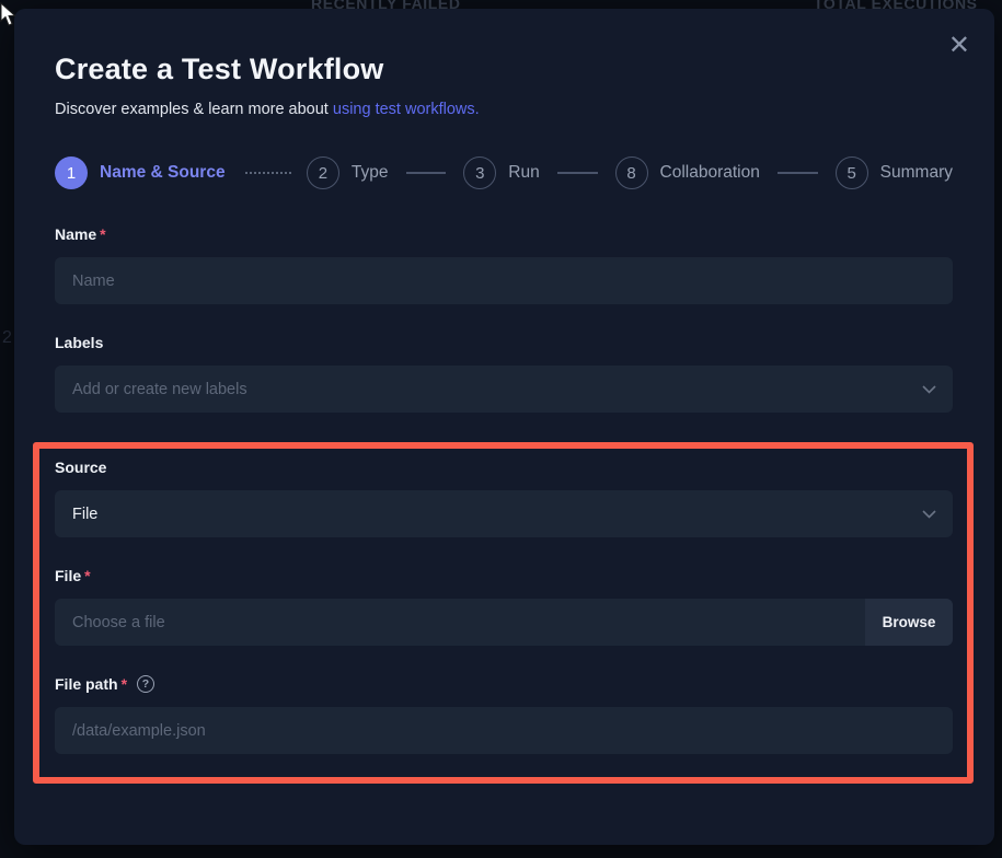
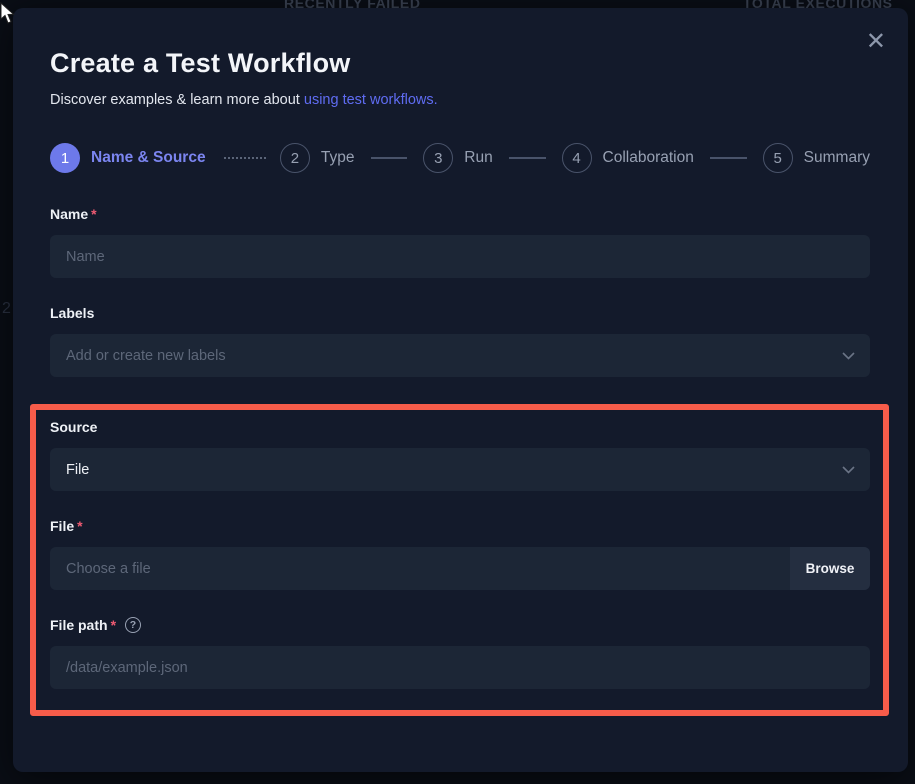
  RECENTLY FAILED
  TOTAL EXECUTIONS
  2
  ✕
  Create a Test Workflow
  Discover examples & learn more about using test workflows.
  1
  Name & Source
  2
  Type
  3
  Run
- 8
+ 4
  Collaboration
  5
  Summary
  Name
  *
  Name
  Labels
  Add or create new labels
  Source
  File
  File
  *
  Choose a file
  Browse
  File path
  *
  ?
  /data/example.json
